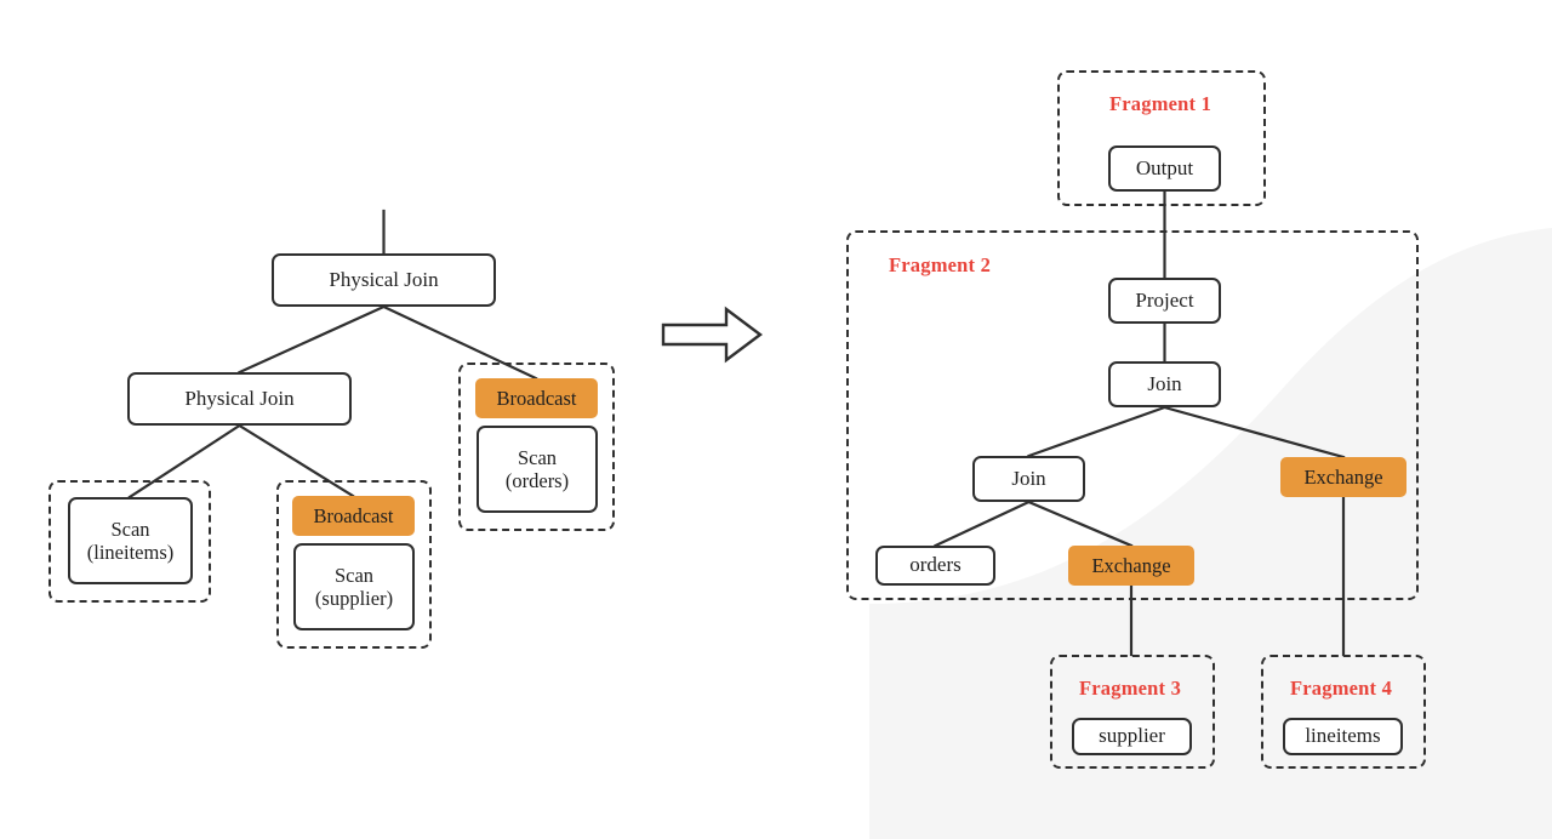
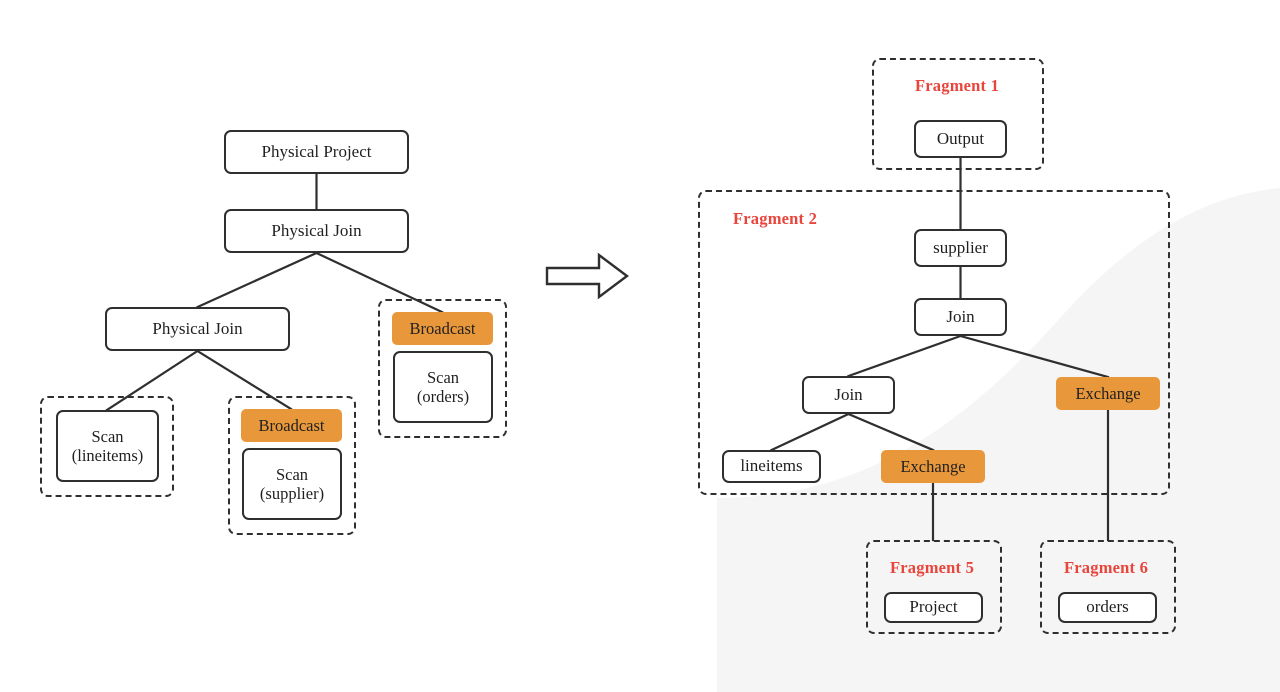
+ Physical Project
  Physical Join
  Physical Join
  Scan
  (lineitems)
  Broadcast
  Scan
  (supplier)
  Broadcast
  Scan
  (orders)
  Fragment 1
  Fragment 2
- Fragment 3
+ Fragment 5
- Fragment 4
+ Fragment 6
  Output
- Project
+ supplier
  Join
  Join
  Exchange
- orders
+ lineitems
  Exchange
- supplier
+ Project
- lineitems
+ orders
